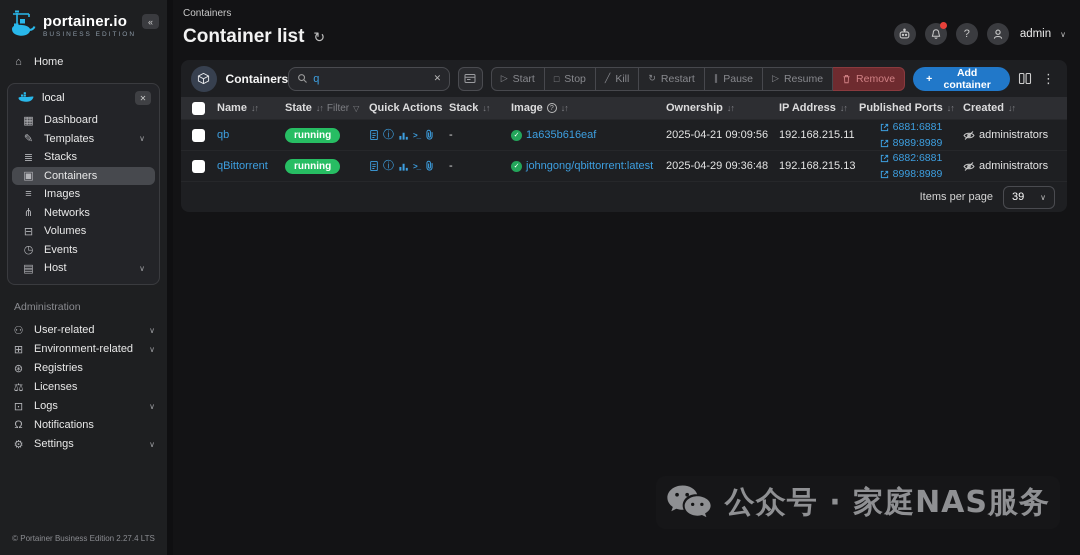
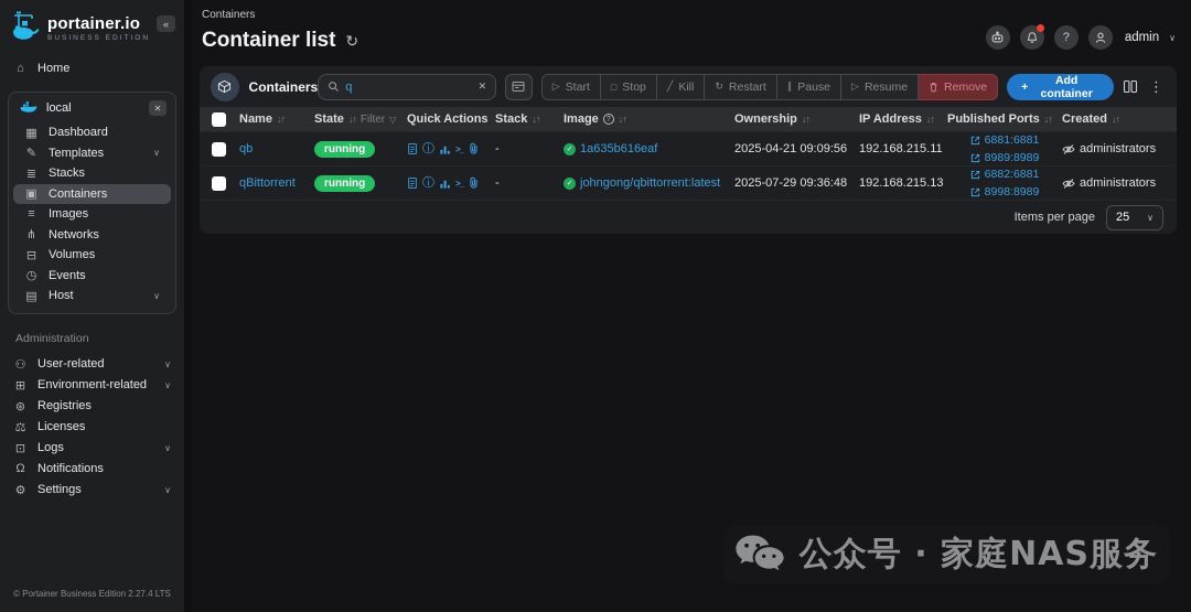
  portainer.io
  «
  ⌂
  Home
  local
  ✕
  ▦
  Dashboard
  ✎
  Templates
  ∨
  ≣
  Stacks
  ▣
  Containers
  ≡
  Images
  ⋔
  Networks
  ⊟
  Volumes
  ◷
  Events
  ▤
  Host
  ∨
  Administration
  ⚇
  User-related
  ∨
  ⊞
  Environment-related
  ∨
  ⊛
  Registries
  ⚖
  Licenses
  ⊡
  Logs
  ∨
  Ω
  Notifications
  ⚙
  Settings
  ∨
  © Portainer Business Edition 2.27.4 LTS
  Containers
  Container list
  ↻
  ?
  admin
  ∨
  Containers
  q
  ✕
  ▷
  Start
  □
  Stop
  ╱
  Kill
  ↻
  Restart
  ∥
  Pause
  ▷
  Resume
  Remove
  +
  Add container
  ⋮
  Name
  ↓↑
  State
  ↓↑
  Filter
  ▽
  Quick Actions
  Stack
  ↓↑
  Image
  ↓↑
  Ownership
  ↓↑
  IP Address
  ↓↑
  Published Ports
  ↓↑
  Created
  ↓↑
  qb
  running
  ⓘ
  >_
  -
  1a635b616eaf
  2025-04-21 09:09:56
  192.168.215.11
  6881:6881
  8989:8989
  administrators
  qBittorrent
  running
  ⓘ
  >_
  -
  johngong/qbittorrent:latest
- 2025-04-29 09:36:48
+ 2025-07-29 09:36:48
  192.168.215.13
  6882:6881
  8998:8989
  administrators
  Items per page
- 39
+ 25
  ∨
  公众号 · 家庭NAS服务
